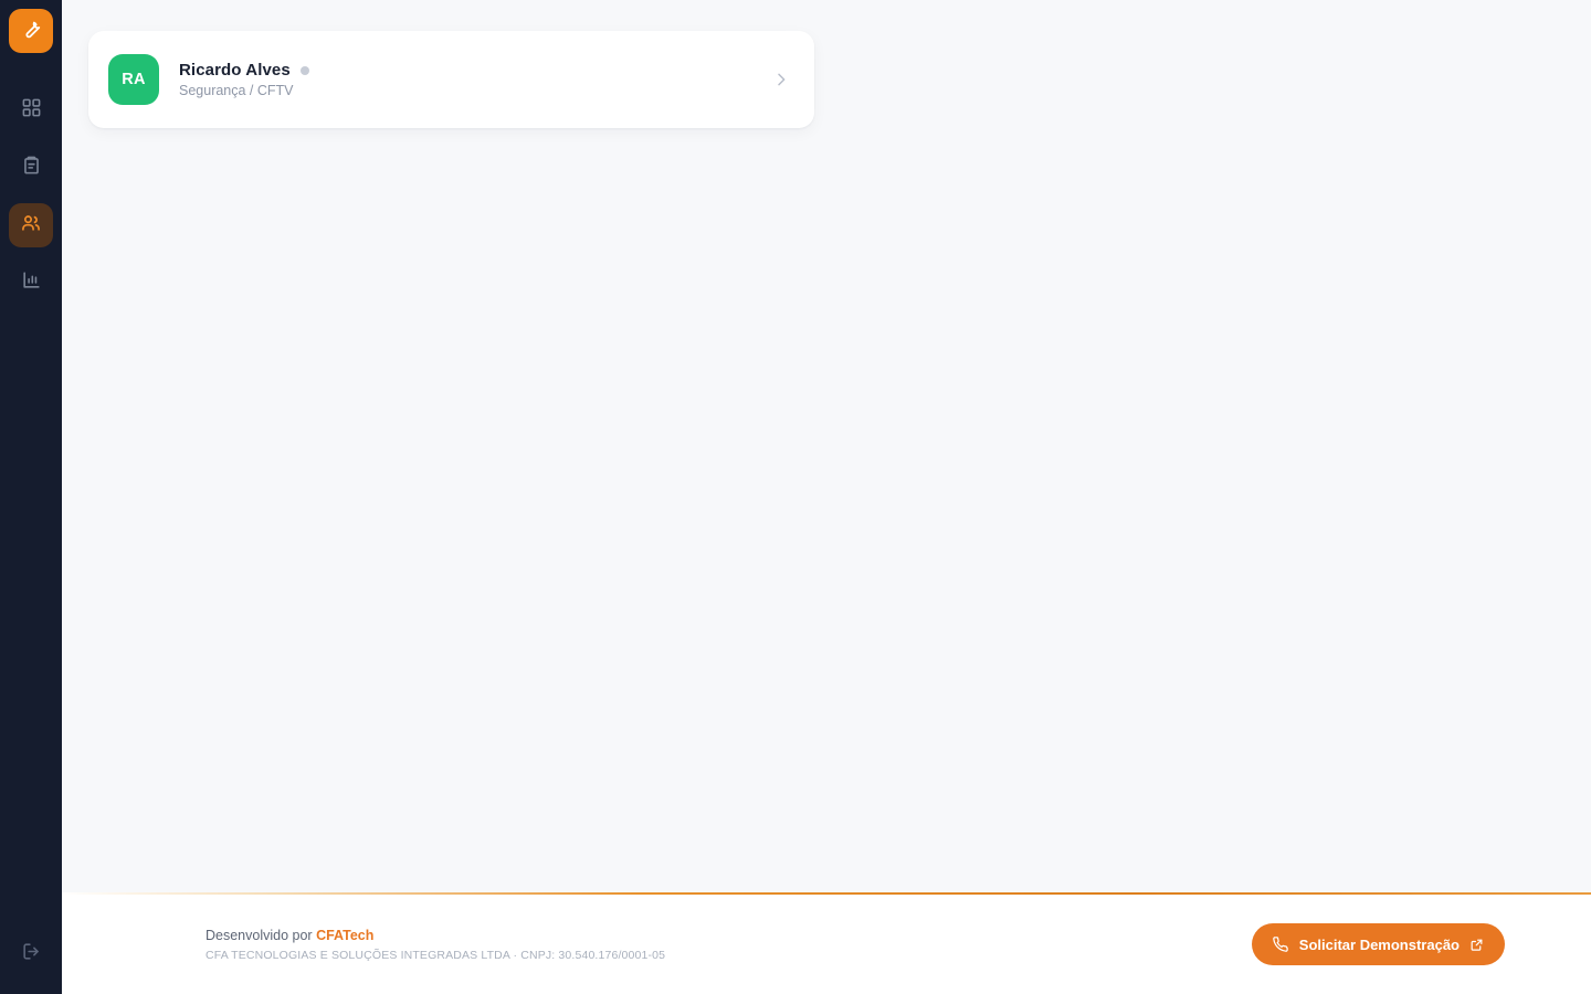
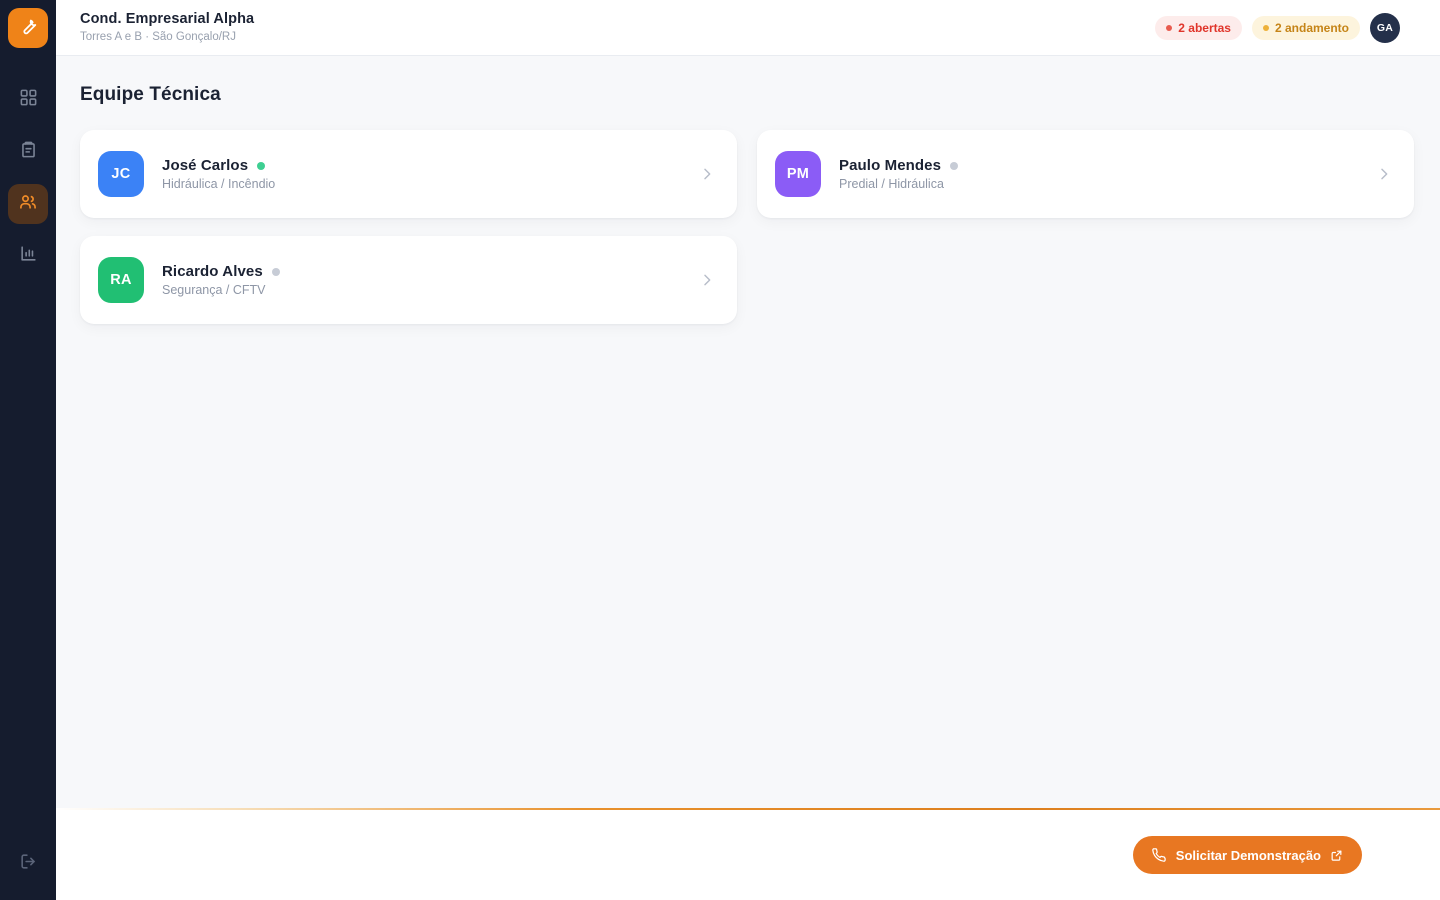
+ Cond. Empresarial Alpha
+ Torres A e B · São Gonçalo/RJ
+ 2 abertas
+ 2 andamento
+ GA
+ Equipe Técnica
+ JC
+ José Carlos
+ Hidráulica / Incêndio
+ PM
+ Paulo Mendes
+ Predial / Hidráulica
  RA
  Ricardo Alves
  Segurança / CFTV
- Desenvolvido por CFATech
- CFA TECNOLOGIAS E SOLUÇÕES INTEGRADAS LTDA · CNPJ: 30.540.176/0001-05
  Solicitar Demonstração
